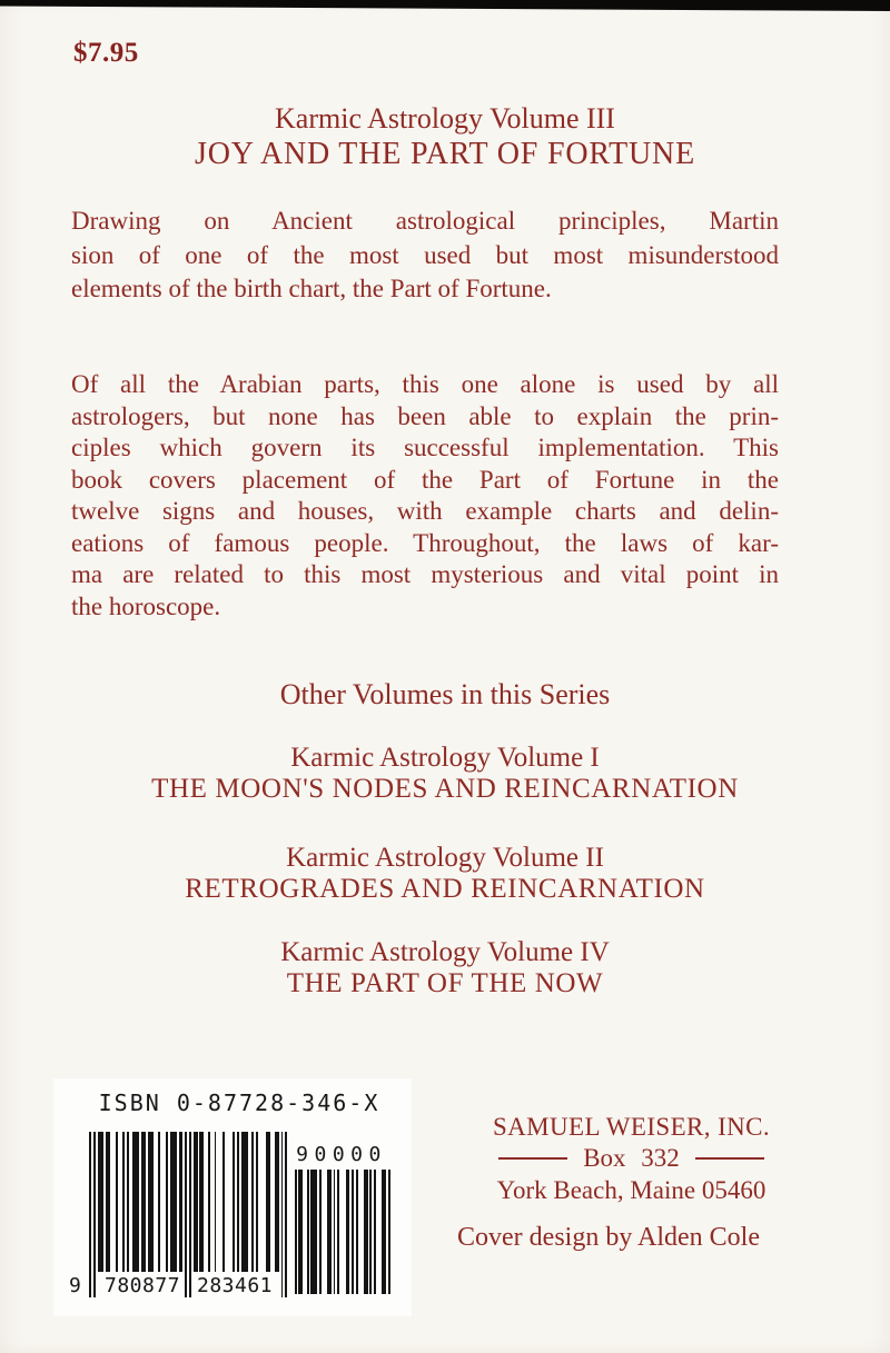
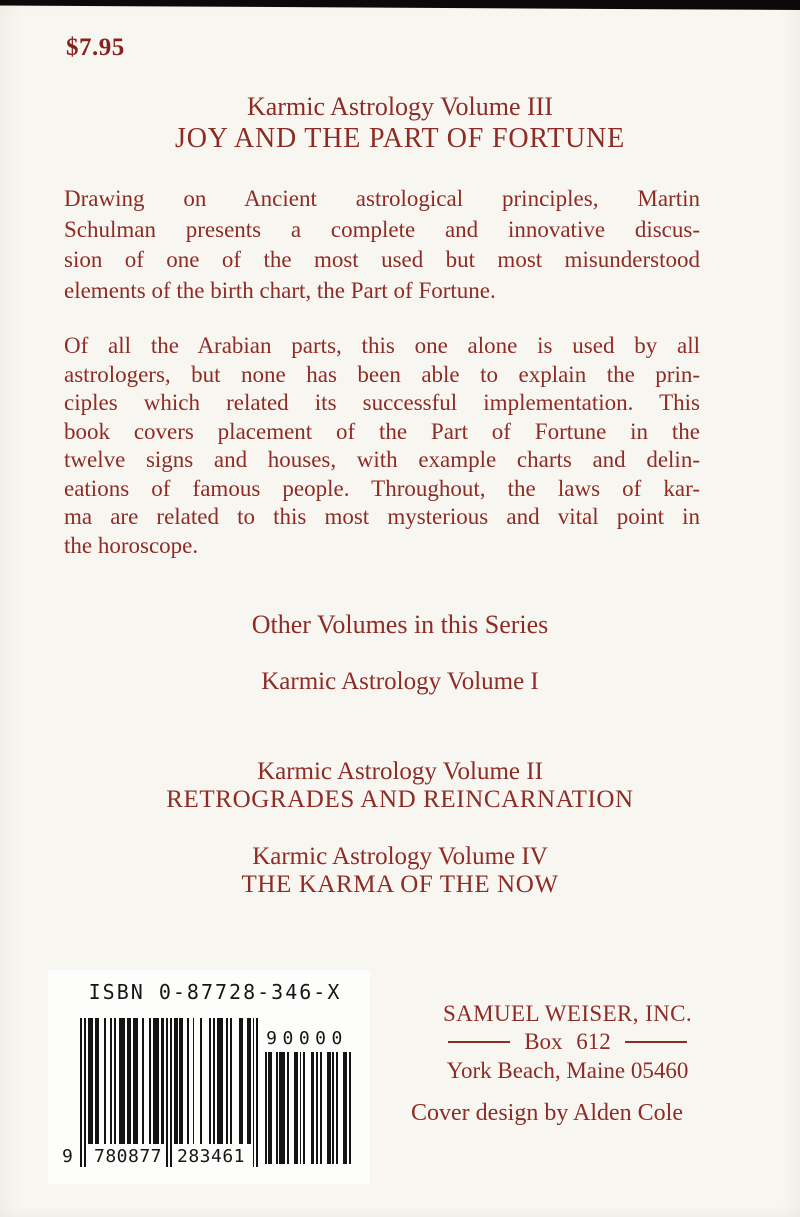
  $7.95
  Karmic Astrology Volume III
  JOY AND THE PART OF FORTUNE
  Drawing on Ancient astrological principles, Martin
+ Schulman presents a complete and innovative discus-
  sion of one of the most used but most misunderstood
  elements of the birth chart, the Part of Fortune.
  Of all the Arabian parts, this one alone is used by all
  astrologers, but none has been able to explain the prin-
- ciples which govern its successful implementation. This
+ ciples which related its successful implementation. This
  book covers placement of the Part of Fortune in the
  twelve signs and houses, with example charts and delin-
  eations of famous people. Throughout, the laws of kar-
  ma are related to this most mysterious and vital point in
  the horoscope.
  Other Volumes in this Series
  Karmic Astrology Volume I
- THE MOON'S NODES AND REINCARNATION
  Karmic Astrology Volume II
  RETROGRADES AND REINCARNATION
  Karmic Astrology Volume IV
- THE PART OF THE NOW
+ THE KARMA OF THE NOW
  ISBN 0-87728-346-X
  9
  780877
  283461
  90000
  SAMUEL WEISER, INC.
- Box 332
+ Box 612
  York Beach, Maine 05460
  Cover design by Alden Cole
